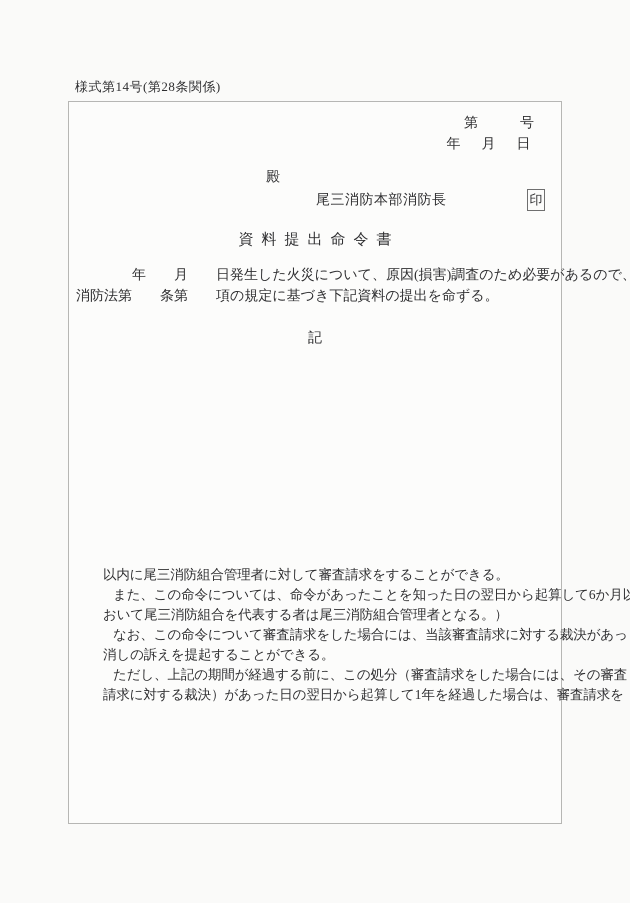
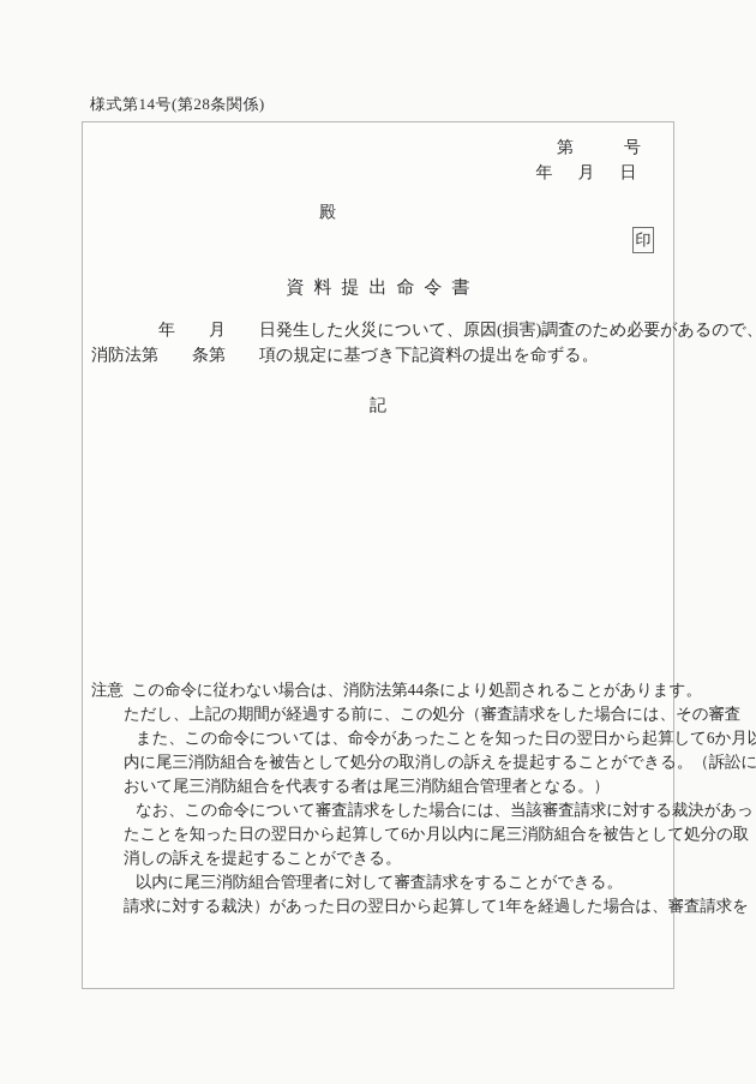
  様式第14号(第28条関係)
  第 号
  年 月 日
  殿
- 尾三消防本部消防長
  印
  資料提出命令書
  年 月 日発生した火災について、原因(損害)調査のため必要があるので、
  消防法第 条第 項の規定に基づき下記資料の提出を命ずる。
  記
+ 注意 この命令に従わない場合は、消防法第44条により処罰されることがあります。
- 以内に尾三消防組合管理者に対して審査請求をすることができる。
+ ただし、上記の期間が経過する前に、この処分（審査請求をした場合には、その審査
  また、この命令については、命令があったことを知った日の翌日から起算して6か月以
+ 内に尾三消防組合を被告として処分の取消しの訴えを提起することができる。（訴訟に
  おいて尾三消防組合を代表する者は尾三消防組合管理者となる。）
  なお、この命令について審査請求をした場合には、当該審査請求に対する裁決があっ
+ たことを知った日の翌日から起算して6か月以内に尾三消防組合を被告として処分の取
  消しの訴えを提起することができる。
- ただし、上記の期間が経過する前に、この処分（審査請求をした場合には、その審査
+ 以内に尾三消防組合管理者に対して審査請求をすることができる。
  請求に対する裁決）があった日の翌日から起算して1年を経過した場合は、審査請求を
